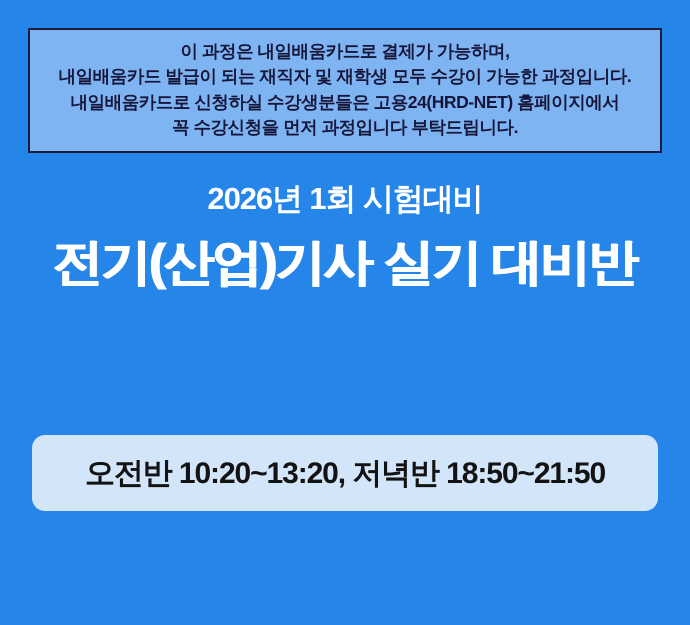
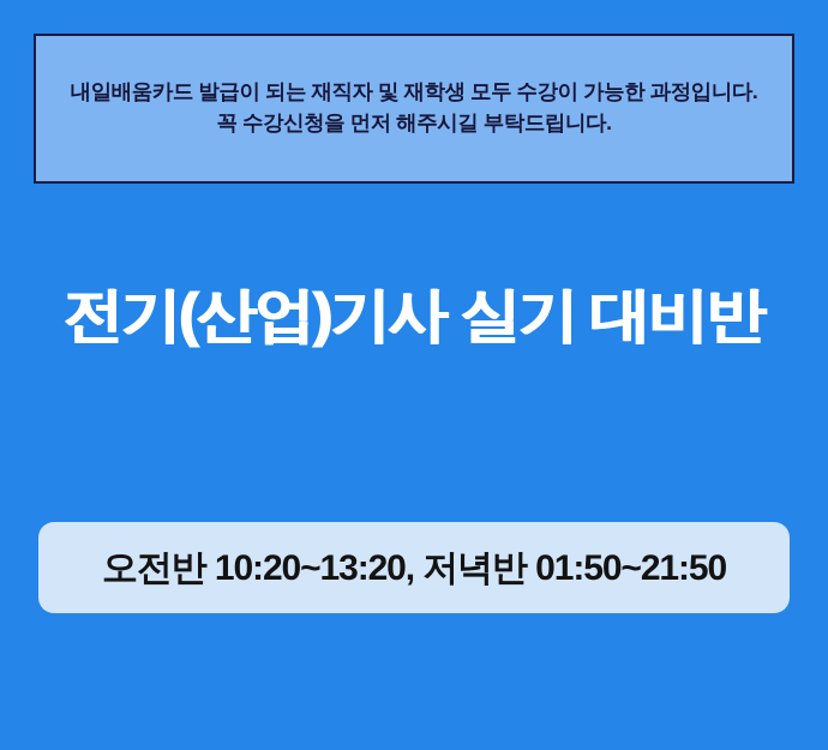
- 이 과정은 내일배움카드로 결제가 가능하며,
  내일배움카드 발급이 되는 재직자 및 재학생 모두 수강이 가능한 과정입니다.
- 내일배움카드로 신청하실 수강생분들은 고용24(HRD-NET) 홈페이지에서
- 꼭 수강신청을 먼저 과정입니다 부탁드립니다.
+ 꼭 수강신청을 먼저 해주시길 부탁드립니다.
- 2026년 1회 시험대비
  전기(산업)기사 실기 대비반
- 오전반 10:20~13:20, 저녁반 18:50~21:50
+ 오전반 10:20~13:20, 저녁반 01:50~21:50
